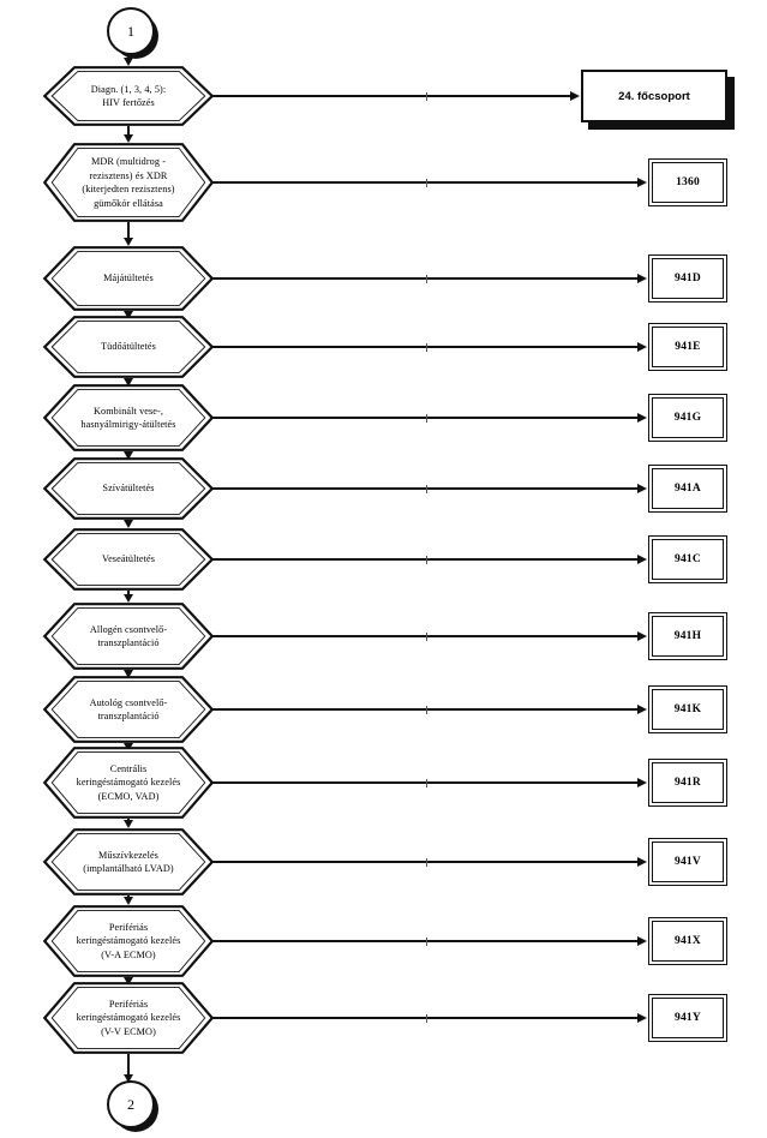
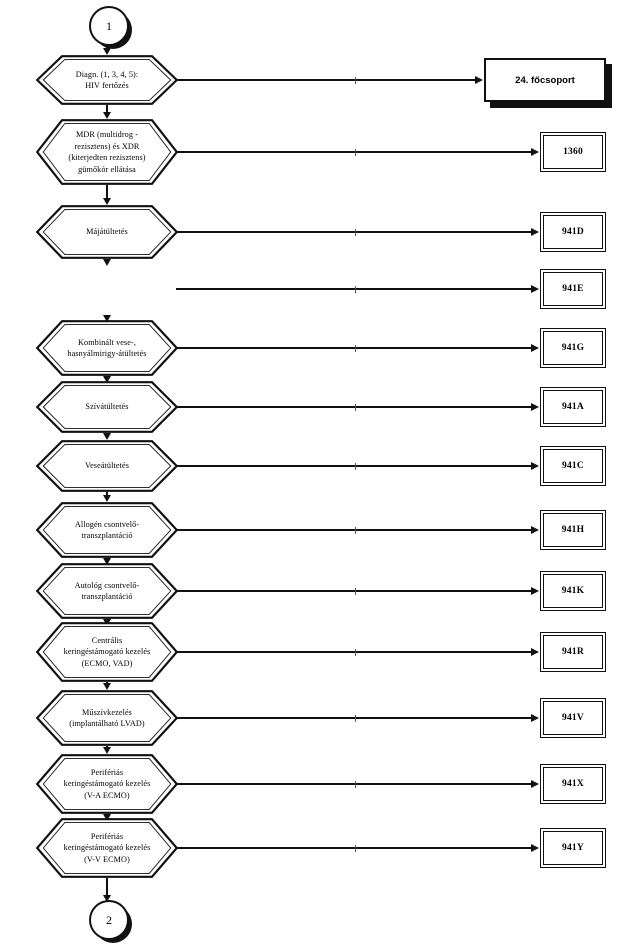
  1
  Diagn. (1, 3, 4, 5):
  HIV fertőzés
  24. főcsoport
  MDR (multidrog -
  rezisztens) és XDR
  (kiterjedten rezisztens)
  gümőkór ellátása
  1360
  Májátültetés
  941D
- Tüdőátültetés
  941E
  Kombinált vese-,
  hasnyálmirigy-átültetés
  941G
  Szívátültetés
  941A
  Veseátültetés
  941C
  Allogén csontvelő-
  transzplantáció
  941H
  Autológ csontvelő-
  transzplantáció
  941K
  Centrális
  keringéstámogató kezelés
  (ECMO, VAD)
  941R
  Műszívkezelés
  (implantálható LVAD)
  941V
  Perifériás
  keringéstámogató kezelés
  (V-A ECMO)
  941X
  Perifériás
  keringéstámogató kezelés
  (V-V ECMO)
  941Y
  2
